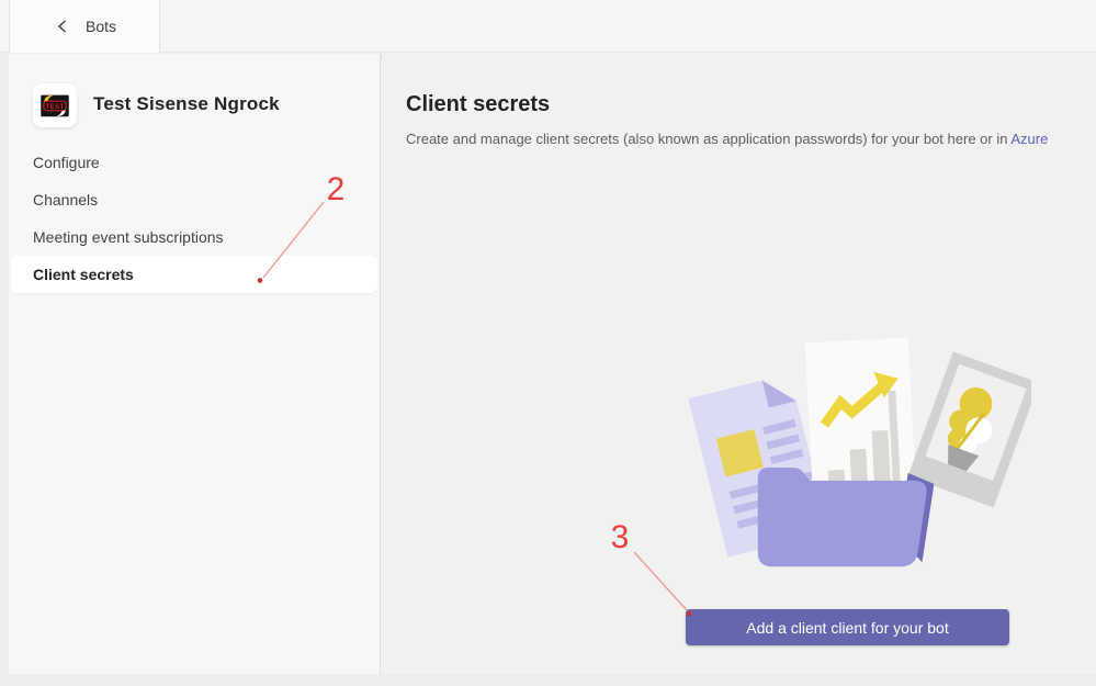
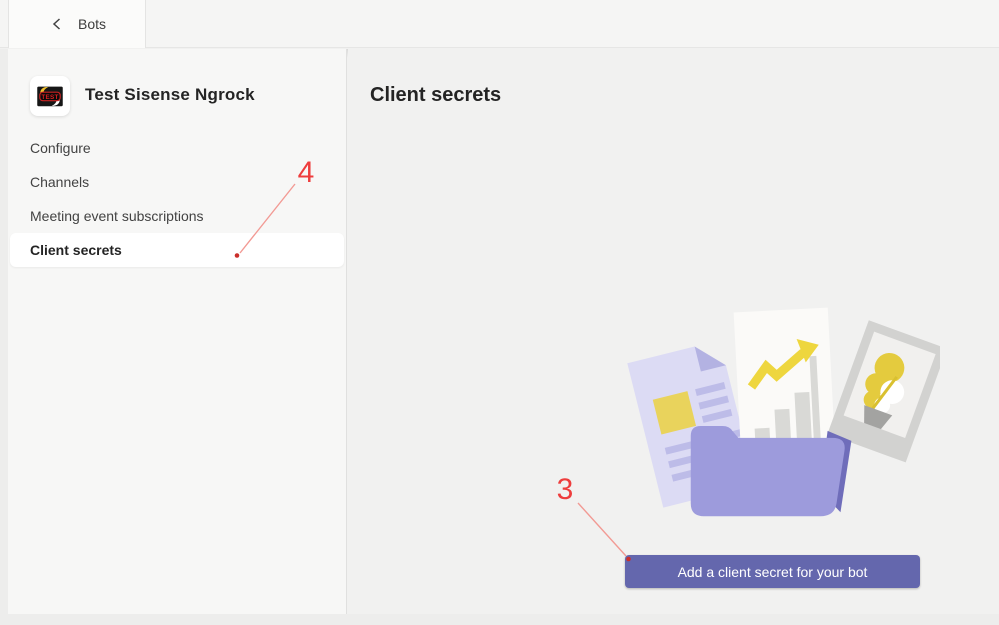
  Bots
  Test Sisense Ngrock
  Configure
  Channels
  Meeting event subscriptions
  Client secrets
  Client secrets
- Create and manage client secrets (also known as application passwords) for your bot here or in Azure
- Add a client client for your bot
+ Add a client secret for your bot
- 2
+ 4
  3
